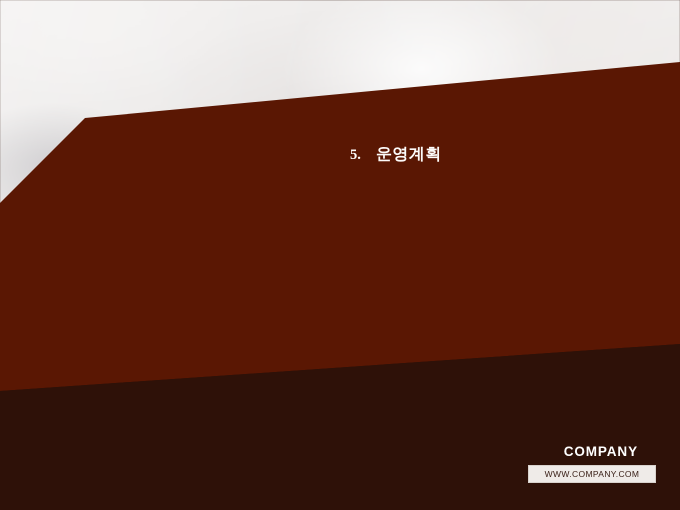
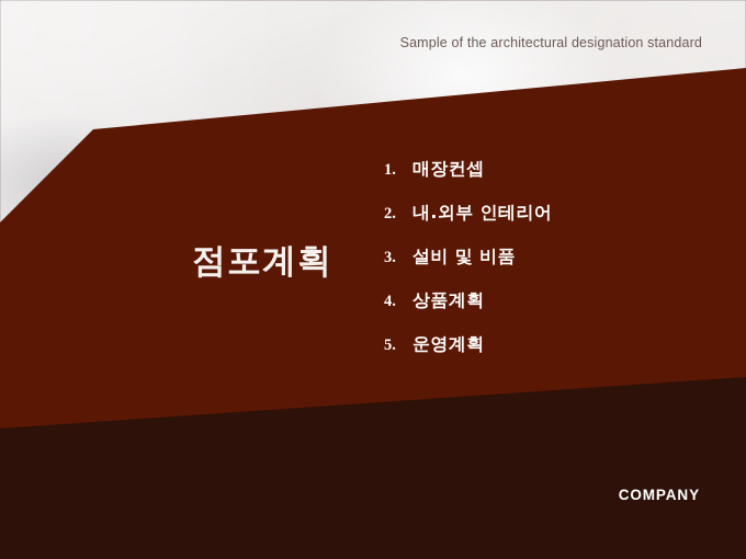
+ Sample of the architectural designation standard
+ 점포계획
+ 1.
+ 매장컨셉
+ 2.
+ 내.외부 인테리어
+ 3.
+ 설비 및 비품
+ 4.
+ 상품계획
  5.
  운영계획
  COMPANY
- WWW.COMPANY.COM
